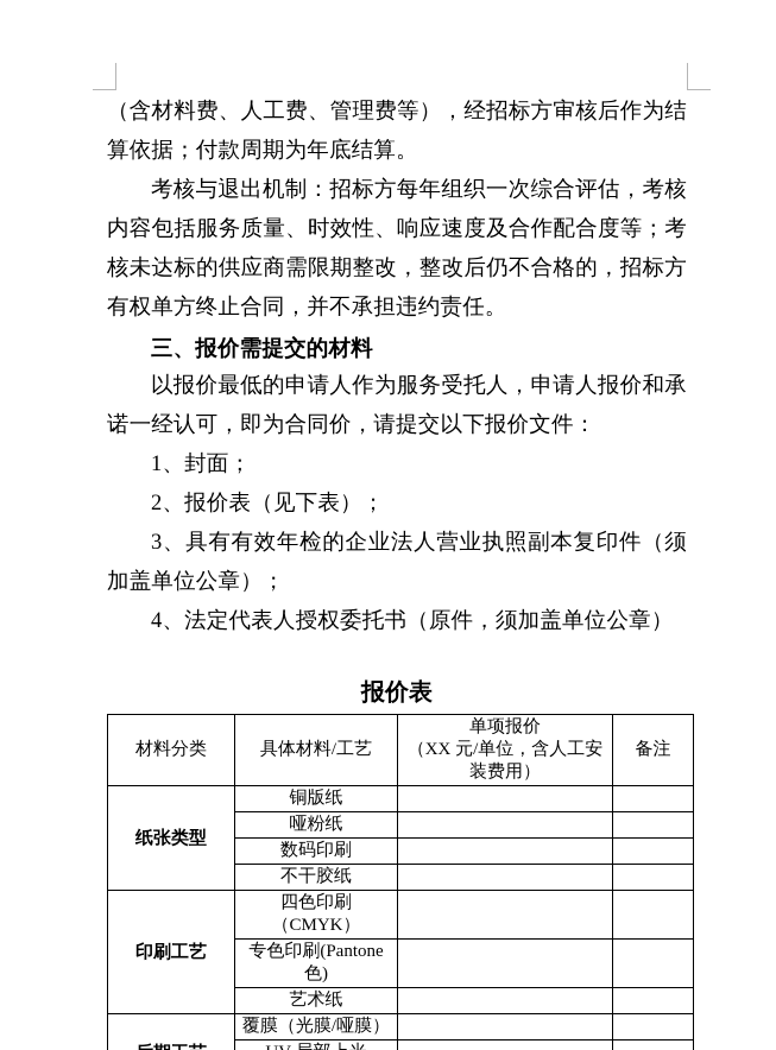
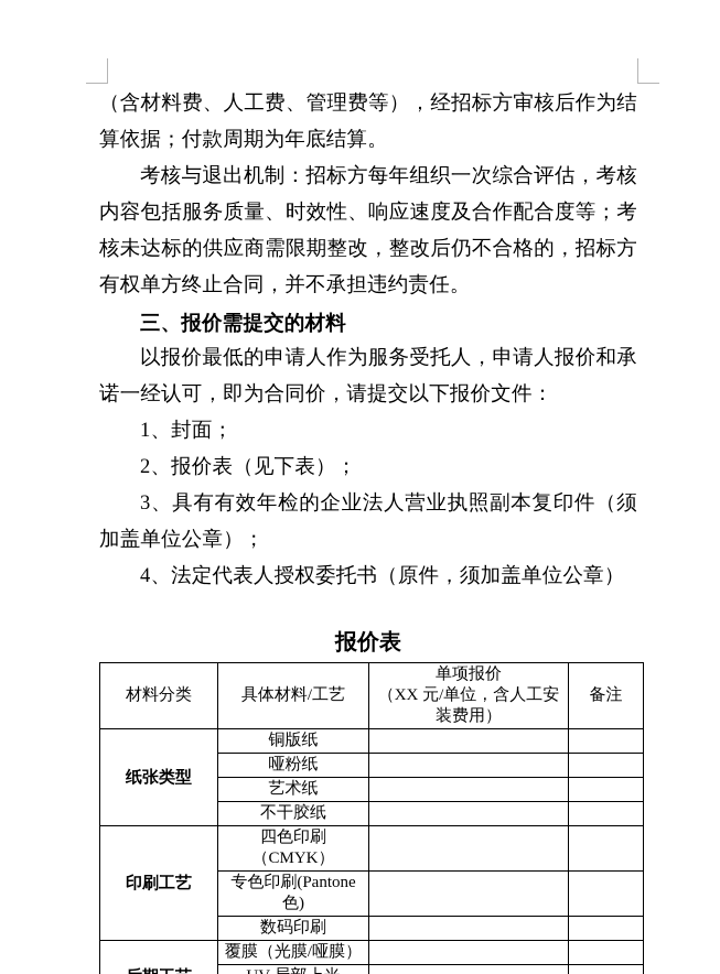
  （含材料费、人工费、管理费等），经招标方审核后作为结算依据；付款周期为年底结算。
  考核与退出机制：招标方每年组织一次综合评估，考核内容包括服务质量、时效性、响应速度及合作配合度等；考核未达标的供应商需限期整改，整改后仍不合格的，招标方有权单方终止合同，并不承担违约责任。
  三、报价需提交的材料
  以报价最低的申请人作为服务受托人，申请人报价和承诺一经认可，即为合同价，请提交以下报价文件：
  1、封面；
  2、报价表（见下表）；
  3、具有有效年检的企业法人营业执照副本复印件（须加盖单位公章）；
  4、法定代表人授权委托书（原件，须加盖单位公章）
  报价表
  材料分类	具体材料/工艺	单项报价 （XX 元/单位，含人工安装费用）	备注
  纸张类型	铜版纸
  哑粉纸
- 数码印刷
+ 艺术纸
  不干胶纸
  印刷工艺	四色印刷（CMYK）
  专色印刷(Pantone 色)
- 艺术纸
+ 数码印刷
